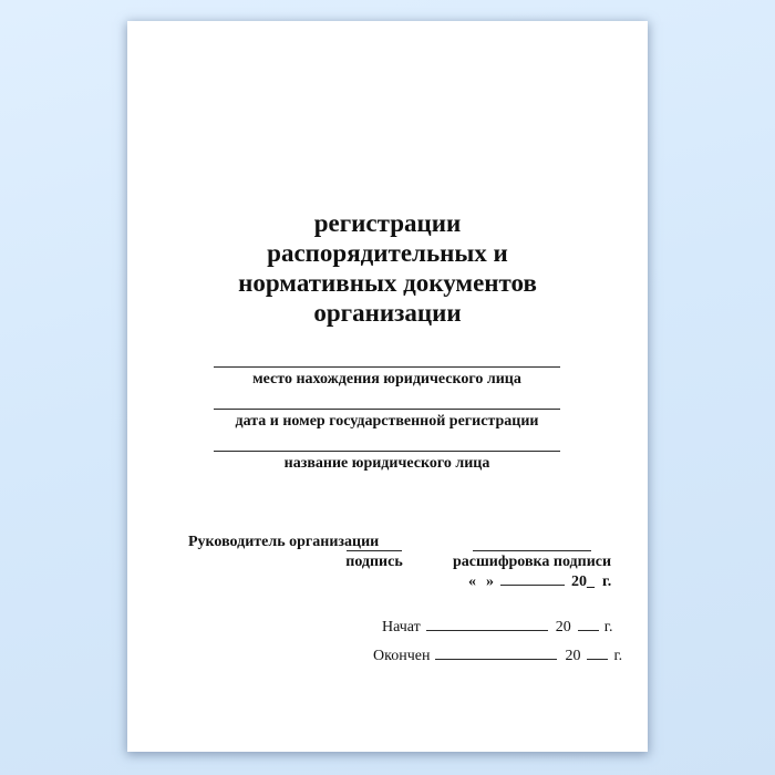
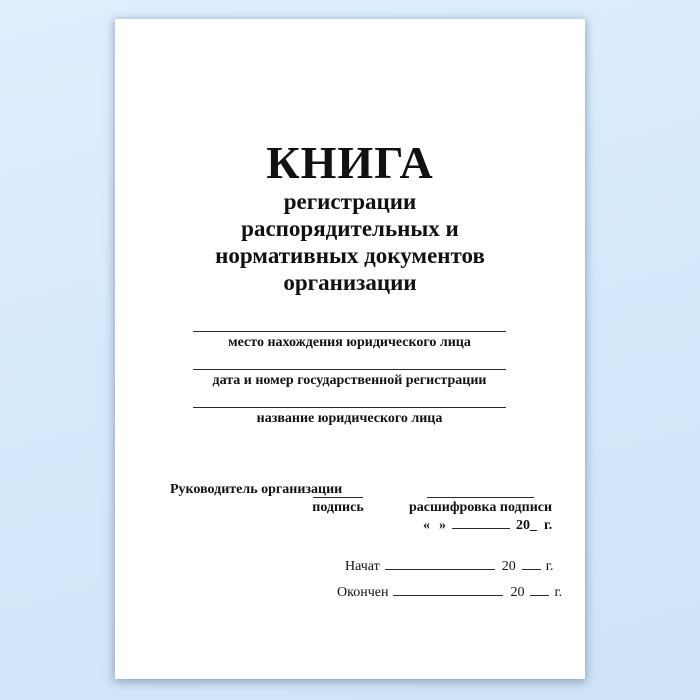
+ КНИГА
  регистрации
  распорядительных и
  нормативных документов
  организации
  место нахождения юридического лица
  дата и номер государственной регистрации
  название юридического лица
  Руководитель организации
  подпись
  расшифровка подписи
  «
  »
  20_
  г.
  Начат
  20
  г.
  Окончен
  20
  г.
